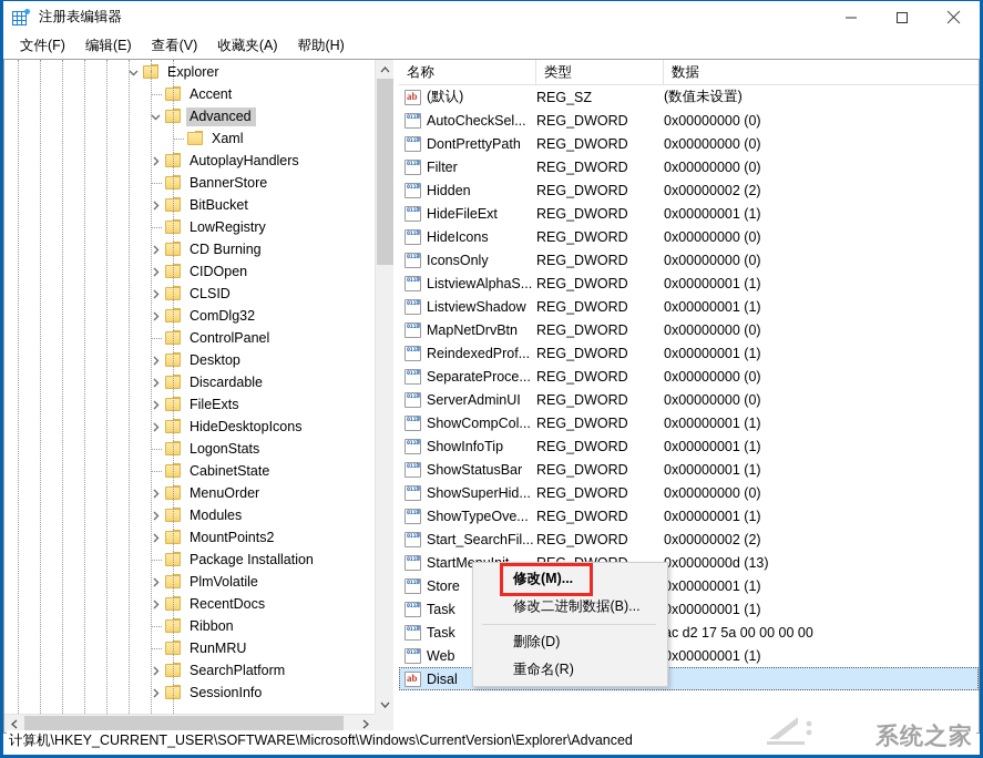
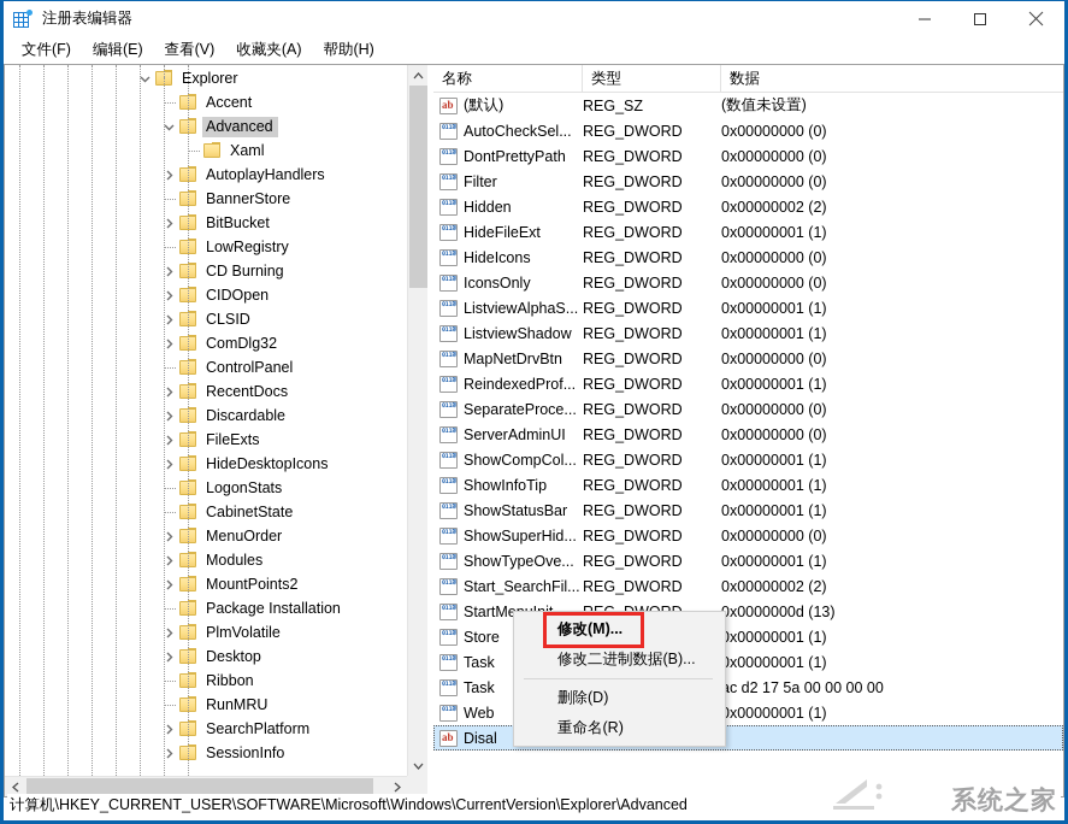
  注册表编辑器
  文件(F)
  编辑(E)
  查看(V)
  收藏夹(A)
  帮助(H)
  Explorer
  Accent
  Advanced
  Xaml
  AutoplayHandlers
  BannerStore
  BitBucket
  LowRegistry
  CD Burning
  CIDOpen
  CLSID
  ComDlg32
  ControlPanel
- Desktop
+ RecentDocs
  Discardable
  FileExts
  HideDesktopIcons
  LogonStats
  CabinetState
  MenuOrder
  Modules
  MountPoints2
  Package Installation
  PlmVolatile
- RecentDocs
+ Desktop
  Ribbon
  RunMRU
  SearchPlatform
  SessionInfo
  名称
  类型
  数据
  (默认)
  REG_SZ
  (数值未设置)
  AutoCheckSel...
  REG_DWORD
  0x00000000 (0)
  DontPrettyPath
  REG_DWORD
  0x00000000 (0)
  Filter
  REG_DWORD
  0x00000000 (0)
  Hidden
  REG_DWORD
  0x00000002 (2)
  HideFileExt
  REG_DWORD
  0x00000001 (1)
  HideIcons
  REG_DWORD
  0x00000000 (0)
  IconsOnly
  REG_DWORD
  0x00000000 (0)
  ListviewAlphaS...
  REG_DWORD
  0x00000001 (1)
  ListviewShadow
  REG_DWORD
  0x00000001 (1)
  MapNetDrvBtn
  REG_DWORD
  0x00000000 (0)
  ReindexedProf...
  REG_DWORD
  0x00000001 (1)
  SeparateProce...
  REG_DWORD
  0x00000000 (0)
  ServerAdminUI
  REG_DWORD
  0x00000000 (0)
  ShowCompCol...
  REG_DWORD
  0x00000001 (1)
  ShowInfoTip
  REG_DWORD
  0x00000001 (1)
  ShowStatusBar
  REG_DWORD
  0x00000001 (1)
  ShowSuperHid...
  REG_DWORD
  0x00000000 (0)
  ShowTypeOve...
  REG_DWORD
  0x00000001 (1)
  Start_SearchFil...
  REG_DWORD
  0x00000002 (2)
  x0000000d (13)
  Store
  x00000001 (1)
  Task
  x00000001 (1)
  Task
  c d2 17 5a 00 00 00 00
  Web
  x00000001 (1)
  Disal
  修改(M)...
  修改二进制数据(B)...
  删除(D)
  重命名(R)
  计算机\HKEY_CURRENT_USER\SOFTWARE\Microsoft\Windows\CurrentVersion\Explorer\Advanced
  系统之家
